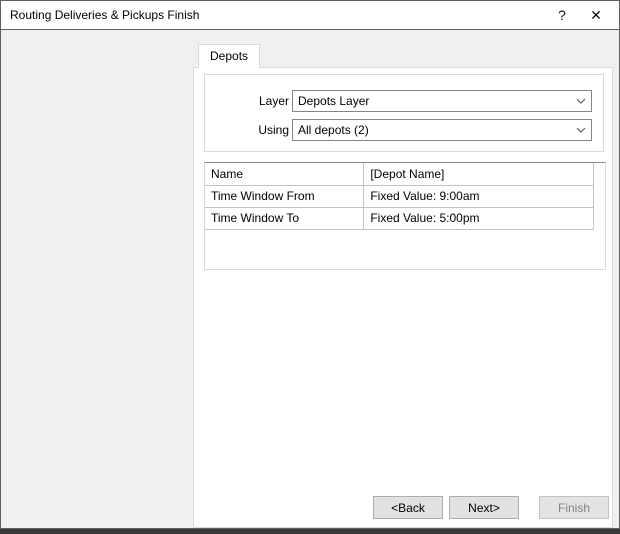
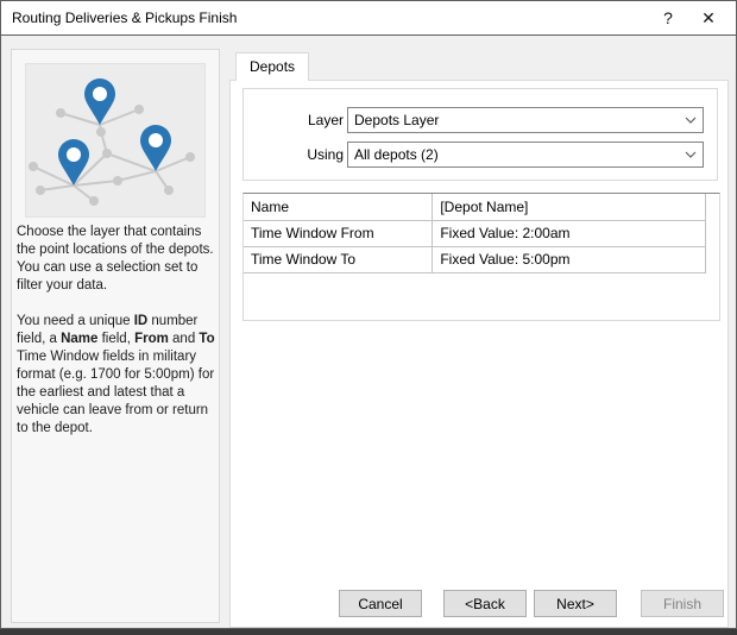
  Routing Deliveries & Pickups Finish
  ?
  ✕
+ Choose the layer that contains the point locations of the depots. You can use a selection set to filter your data.
+ You need a unique ID number field, a Name field, From and To Time Window fields in military format (e.g. 1700 for 5:00pm) for the earliest and latest that a vehicle can leave from or return to the depot.
  Depots
  Layer
  Depots Layer
  Using
  All depots (2)
  Name	[Depot Name]
- Time Window From	Fixed Value: 9:00am
+ Time Window From	Fixed Value: 2:00am
  Time Window To	Fixed Value: 5:00pm
+ Cancel
  <Back
  Next>
  Finish
